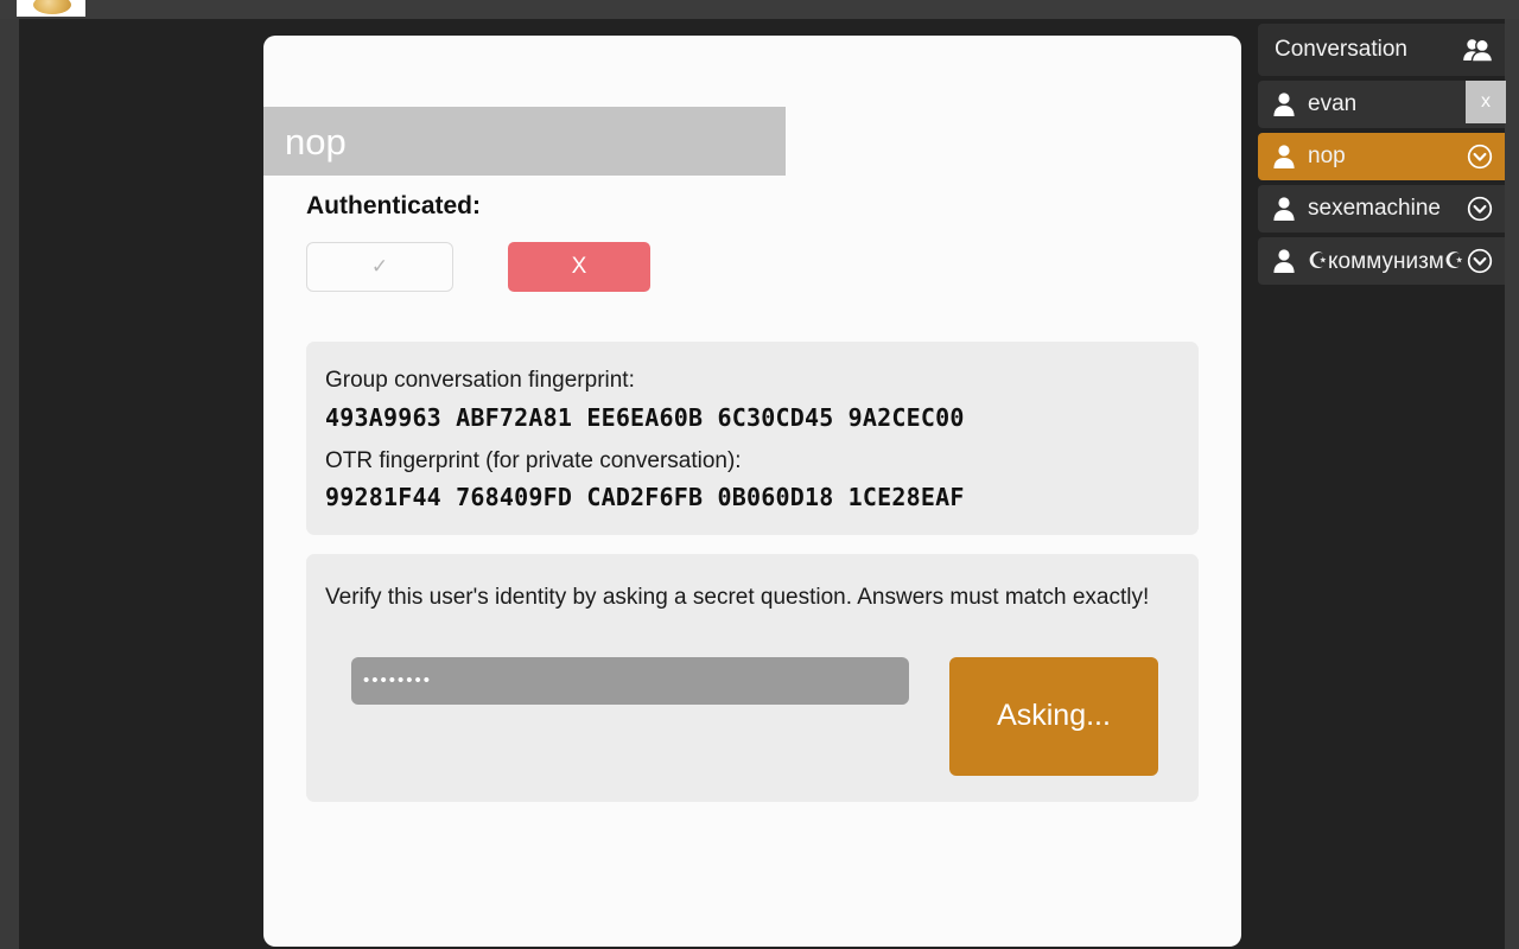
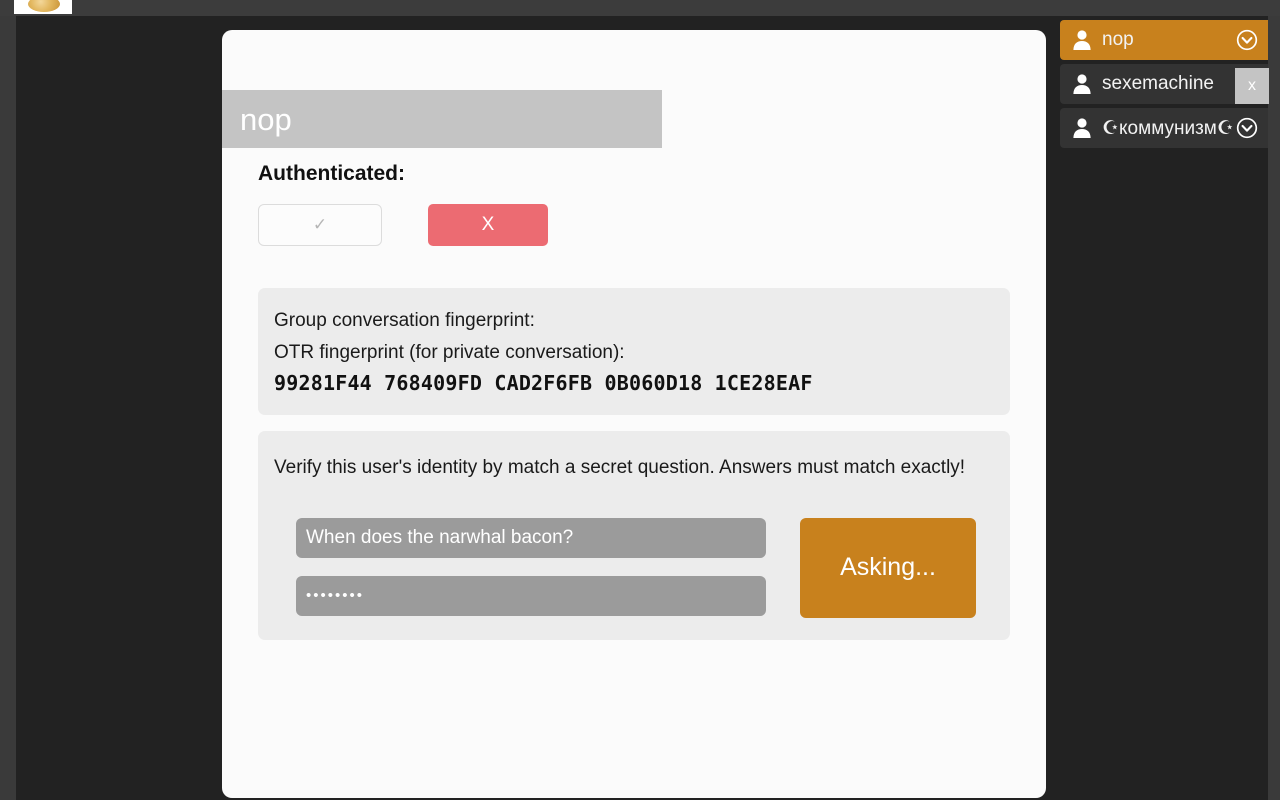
- Conversation
- evan
  nop
  sexemachine
  ☪коммунизм☪
  x
  nop
  Authenticated:
  ✓
  X
  Group conversation fingerprint:
- 493A9963 ABF72A81 EE6EA60B 6C30CD45 9A2CEC00
  OTR fingerprint (for private conversation):
  99281F44 768409FD CAD2F6FB 0B060D18 1CE28EAF
- Verify this user's identity by asking a secret question. Answers must match exactly!
+ Verify this user's identity by match a secret question. Answers must match exactly!
+ When does the narwhal bacon?
  ••••••••
  Asking...
